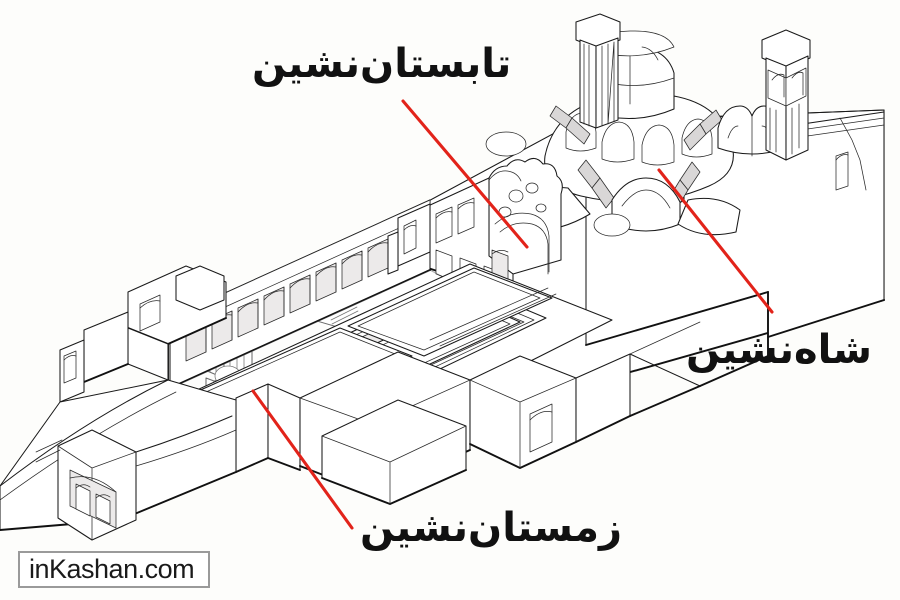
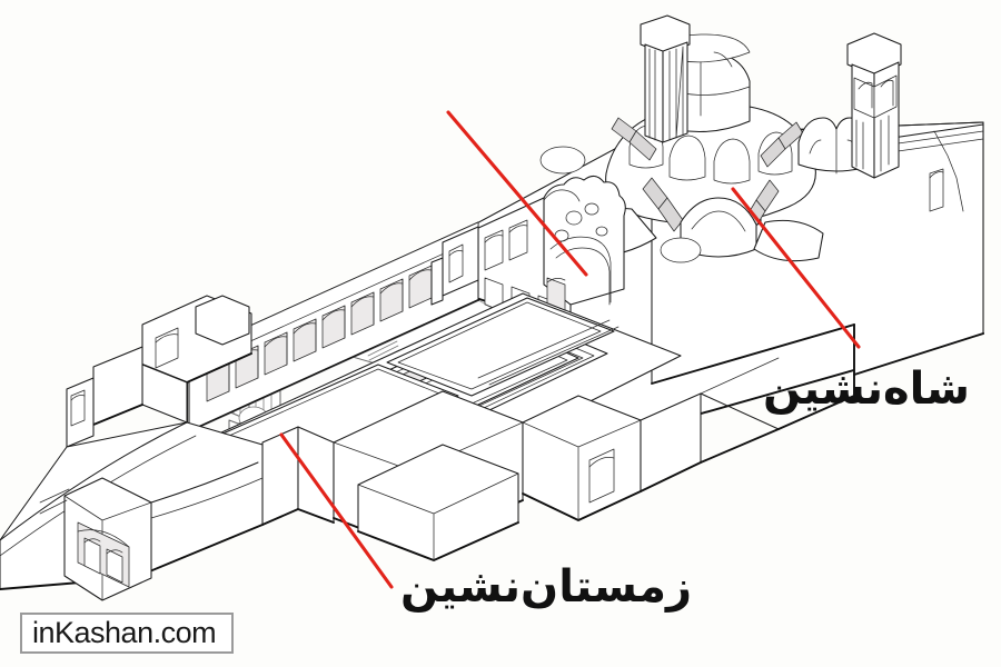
- تابستاننشین
  شاهنشین
  زمستاننشین
  inKashan.com
